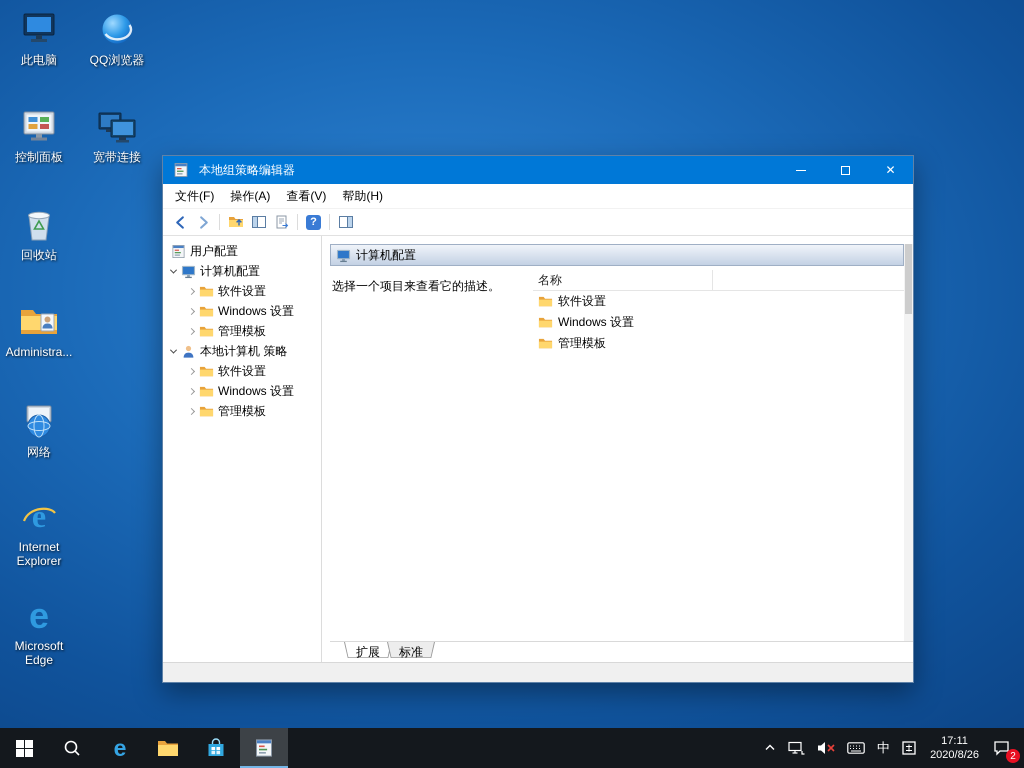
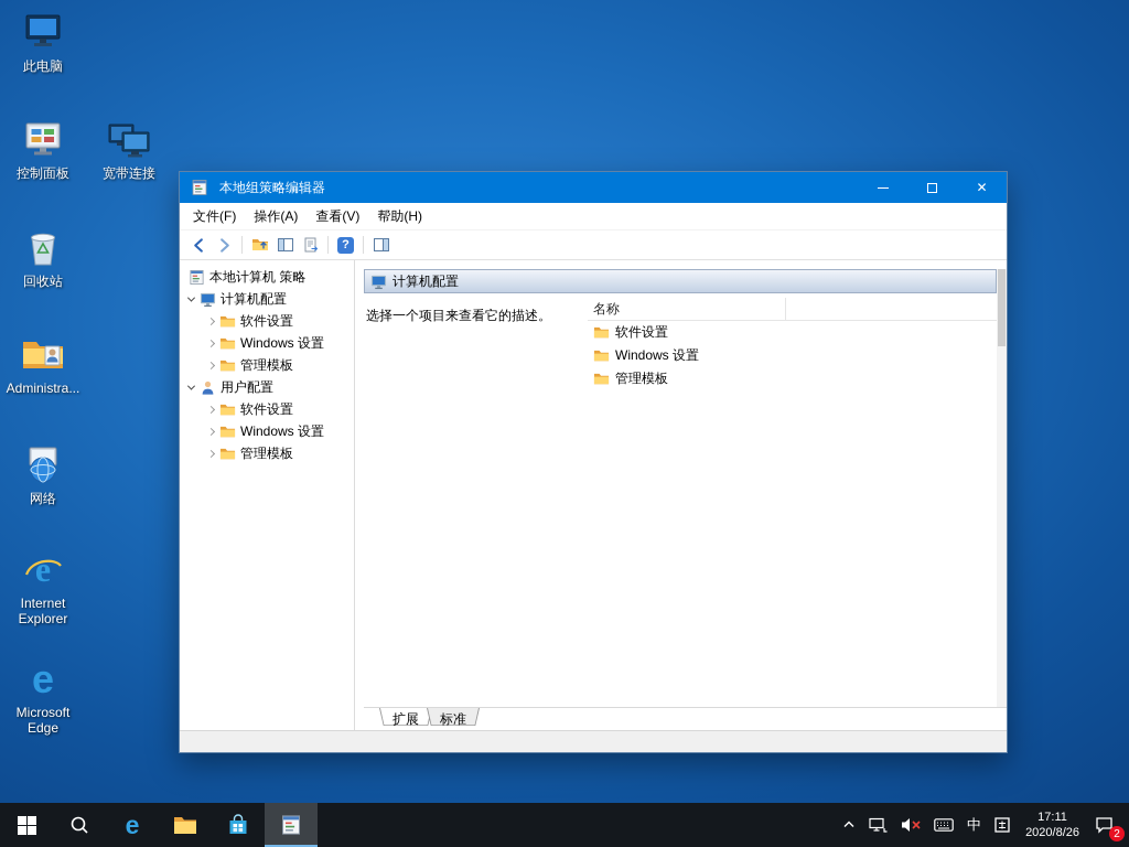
  此电脑
- QQ浏览器
  控制面板
  宽带连接
  回收站
  Administra...
  网络
  e
  Internet Explorer
  e
  Microsoft Edge
  本地组策略编辑器
  文件(F)
  操作(A)
  查看(V)
  帮助(H)
- 用户配置
+ 本地计算机 策略
  计算机配置
  软件设置
  Windows 设置
  管理模板
- 本地计算机 策略
+ 用户配置
  软件设置
  Windows 设置
  管理模板
  计算机配置
  选择一个项目来查看它的描述。
  名称
  软件设置
  Windows 设置
  管理模板
  扩展
  标准
  e
  中
  17:11
  2020/8/26
  2
